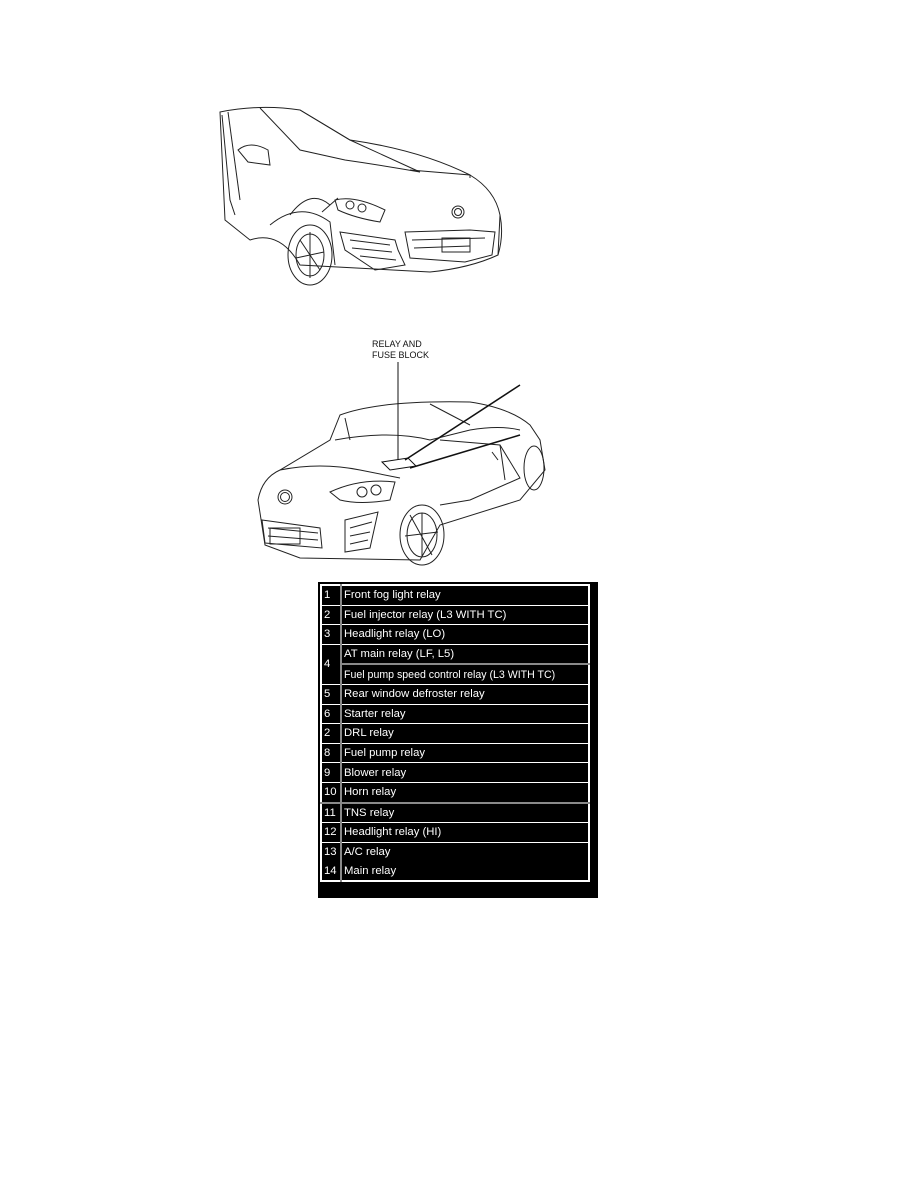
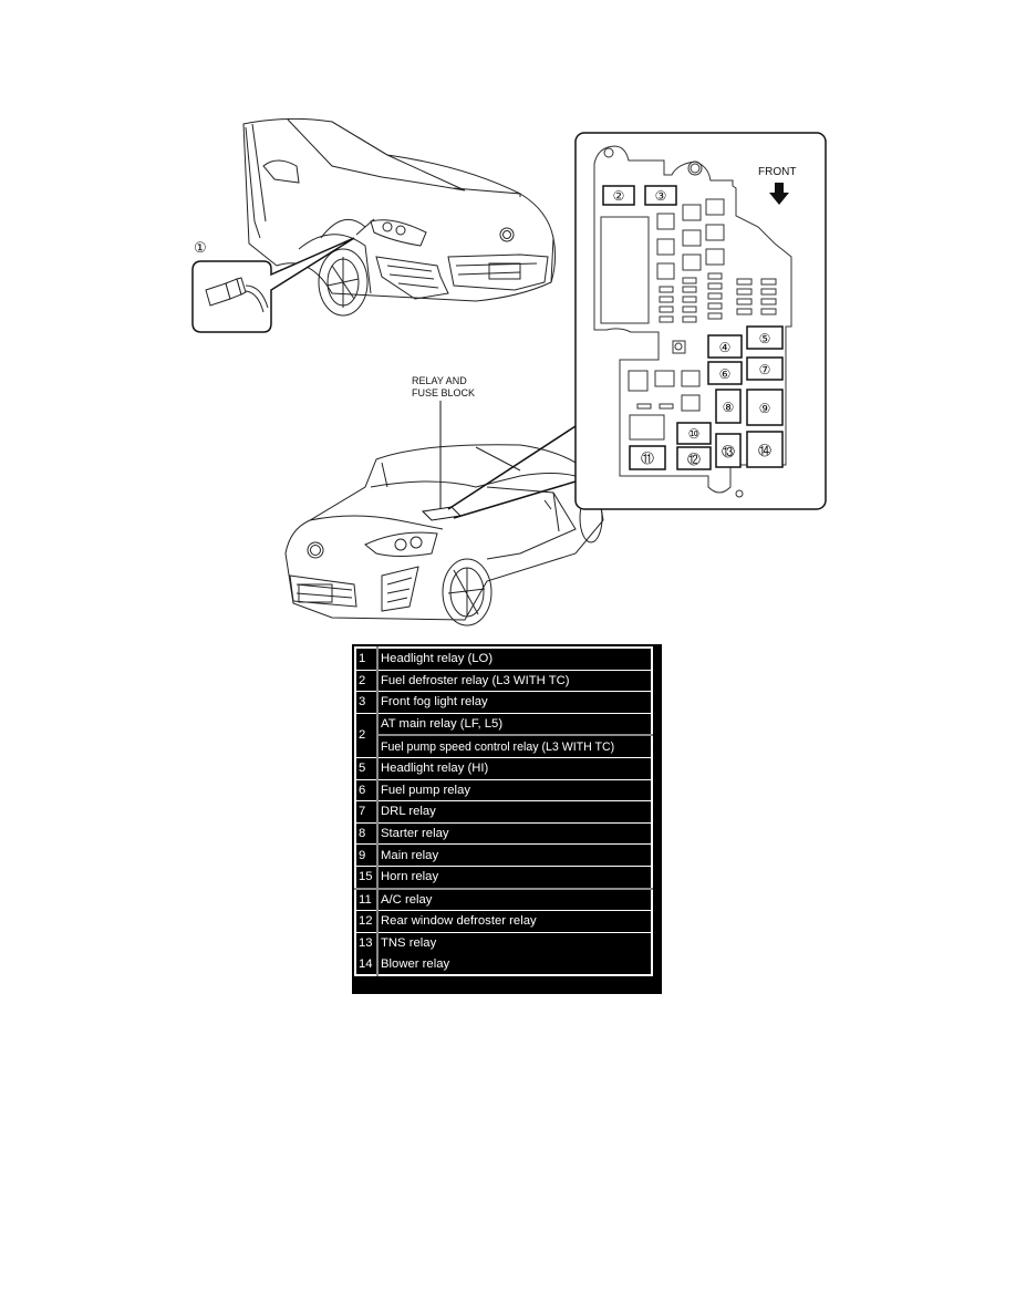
+ ①
  RELAY AND
  FUSE BLOCK
+ ②
+ ③
+ ④
+ ⑤
+ ⑥
+ ⑦
+ ⑧
+ ⑨
+ ⑩
+ ⑪
+ ⑫
+ ⑬
+ ⑭
+ FRONT
- 1	Front fog light relay
+ 1	Headlight relay (LO)
- 2	Fuel injector relay (L3 WITH TC)
+ 2	Fuel defroster relay (L3 WITH TC)
- 3	Headlight relay (LO)
+ 3	Front fog light relay
- 4	AT main relay (LF, L5)
+ 2	AT main relay (LF, L5)
  Fuel pump speed control relay (L3 WITH TC)
- 5	Rear window defroster relay
+ 5	Headlight relay (HI)
- 6	Starter relay
+ 6	Fuel pump relay
- 2	DRL relay
+ 7	DRL relay
- 8	Fuel pump relay
+ 8	Starter relay
- 9	Blower relay
+ 9	Main relay
- 10	Horn relay
+ 15	Horn relay
- 11	TNS relay
+ 11	A/C relay
- 12	Headlight relay (HI)
+ 12	Rear window defroster relay
- 13	A/C relay
+ 13	TNS relay
- 14	Main relay
+ 14	Blower relay
